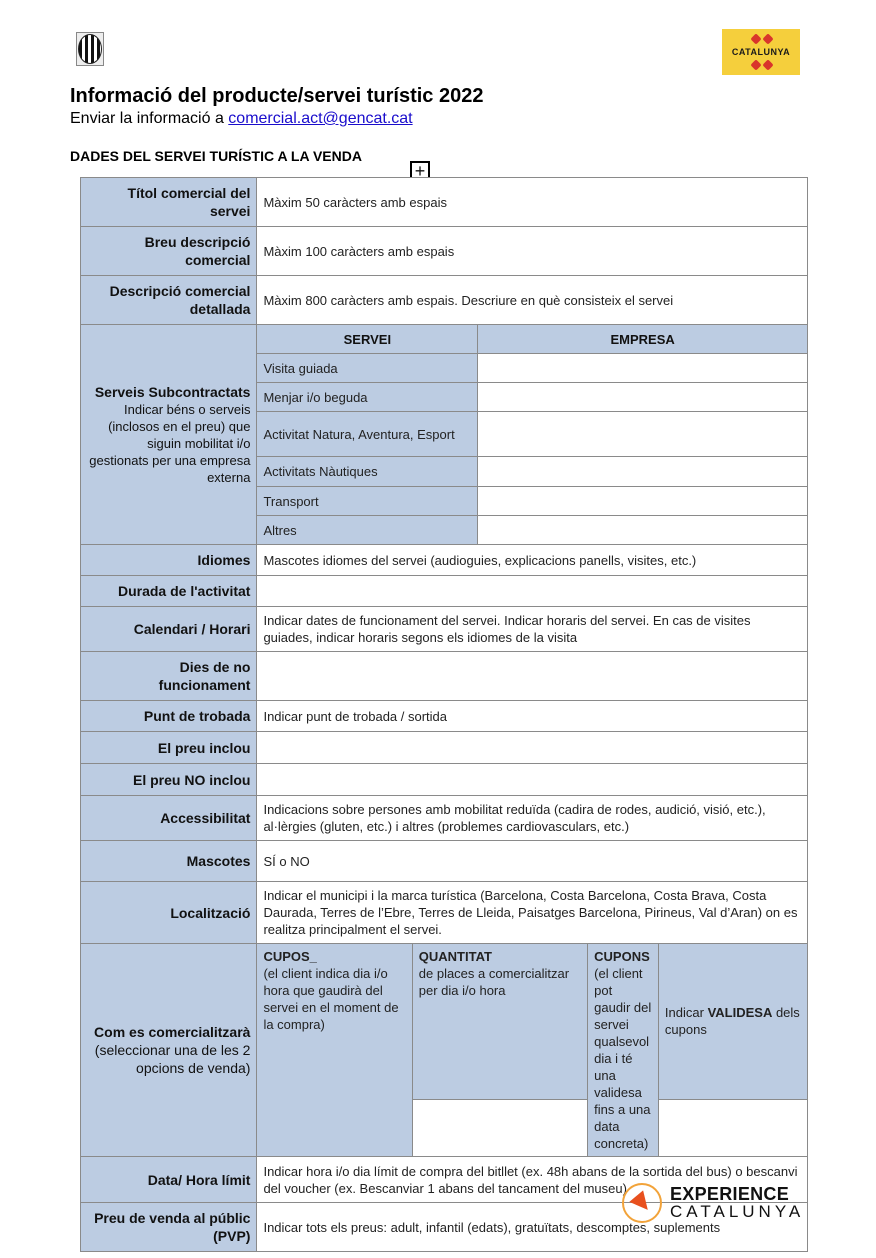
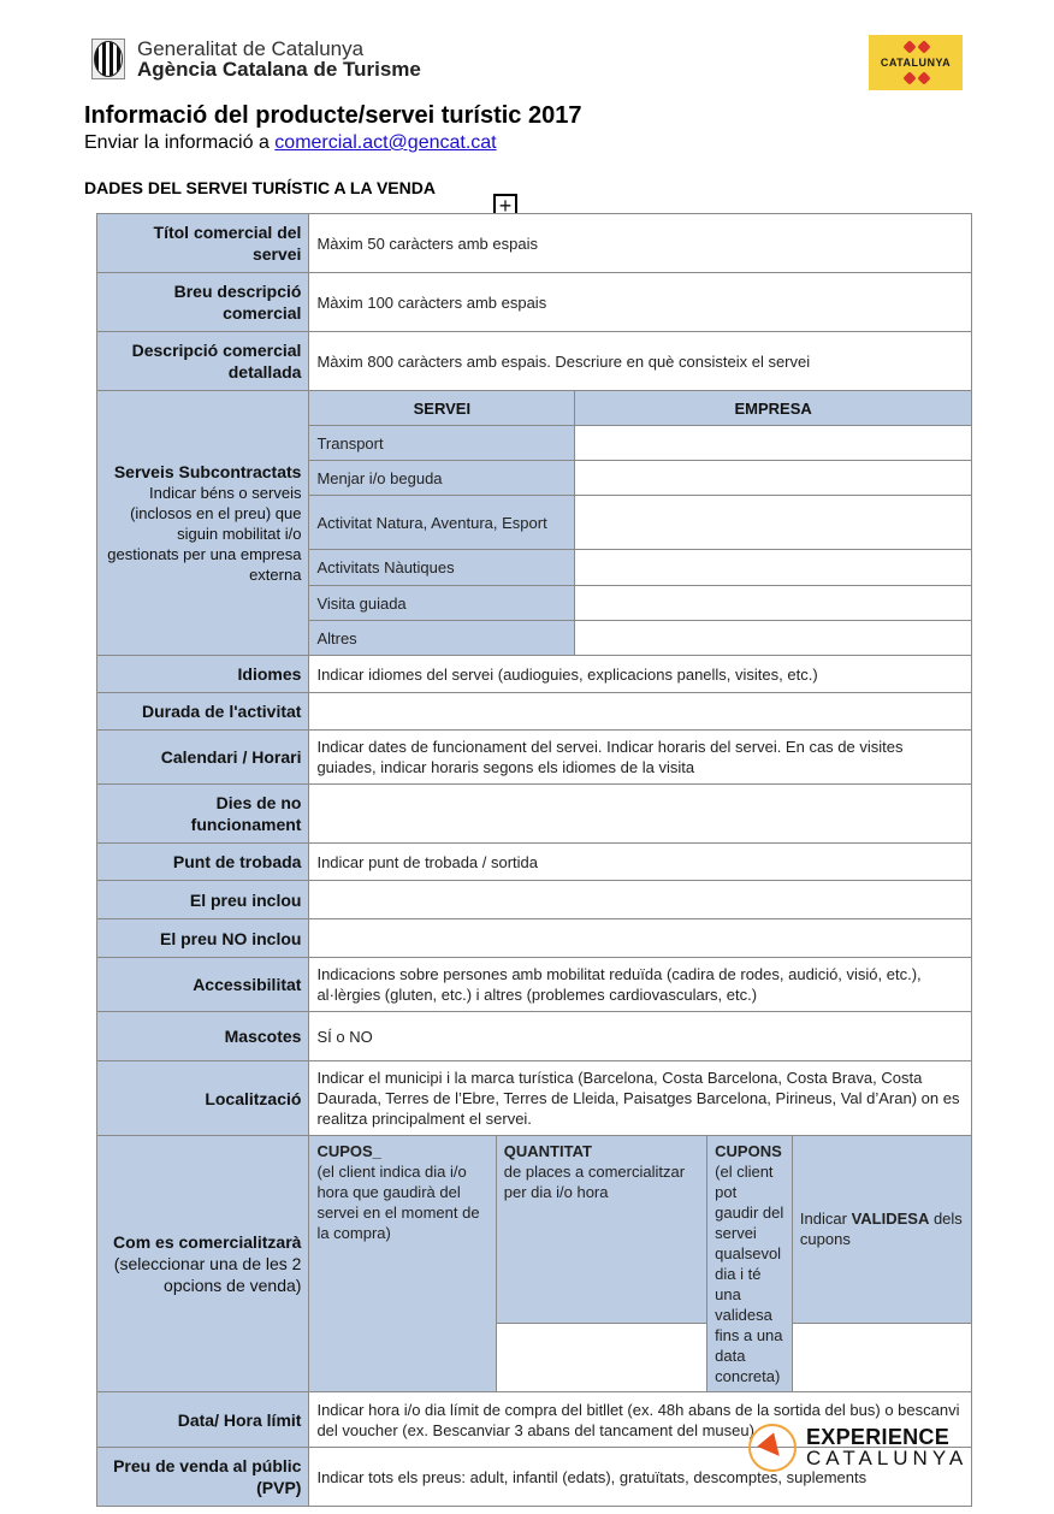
+ Generalitat de Catalunya
+ Agència Catalana de Turisme
  CATALUNYA
- Informació del producte/servei turístic 2022
+ Informació del producte/servei turístic 2017
  Enviar la informació a comercial.act@gencat.cat
  DADES DEL SERVEI TURÍSTIC A LA VENDA
  +
  Títol comercial del servei	Màxim 50 caràcters amb espais
  Breu descripció comercial	Màxim 100 caràcters amb espais
  Descripció comercial detallada	Màxim 800 caràcters amb espais. Descriure en què consisteix el servei
  Serveis Subcontractats Indicar béns o serveis (inclosos en el preu) que siguin mobilitat i/o gestionats per una empresa externa	SERVEI	EMPRESA
- Visita guiada
+ Transport
  Menjar i/o beguda
  Activitat Natura, Aventura, Esport
  Activitats Nàutiques
- Transport
+ Visita guiada
  Altres
- Idiomes	Mascotes idiomes del servei (audioguies, explicacions panells, visites, etc.)
+ Idiomes	Indicar idiomes del servei (audioguies, explicacions panells, visites, etc.)
  Durada de l'activitat
  Calendari / Horari	Indicar dates de funcionament del servei. Indicar horaris del servei. En cas de visites guiades, indicar horaris segons els idiomes de la visita
  Dies de no funcionament
  Punt de trobada	Indicar punt de trobada / sortida
  El preu inclou
  El preu NO inclou
  Accessibilitat	Indicacions sobre persones amb mobilitat reduïda (cadira de rodes, audició, visió, etc.), al·lèrgies (gluten, etc.) i altres (problemes cardiovasculars, etc.)
  Mascotes	SÍ o NO
  Localització	Indicar el municipi i la marca turística (Barcelona, Costa Barcelona, Costa Brava, Costa Daurada, Terres de l’Ebre, Terres de Lleida, Paisatges Barcelona, Pirineus, Val d’Aran) on es realitza principalment el servei.
  Com es comercialitzarà (seleccionar una de les 2 opcions de venda)	CUPOS_ (el client indica dia i/o hora que gaudirà del servei en el moment de la compra)	QUANTITAT de places a comercialitzar per dia i/o hora	CUPONS (el client pot gaudir del servei qualsevol dia i té una validesa fins a una data concreta)	Indicar VALIDESA dels cupons
- Data/ Hora límit	Indicar hora i/o dia límit de compra del bitllet (ex. 48h abans de la sortida del bus) o bescanvi del voucher (ex. Bescanviar 1 abans del tancament del museu)
+ Data/ Hora límit	Indicar hora i/o dia límit de compra del bitllet (ex. 48h abans de la sortida del bus) o bescanvi del voucher (ex. Bescanviar 3 abans del tancament del museu)
  Preu de venda al públic (PVP)	Indicar tots els preus: adult, infantil (edats), gratuïtats, descomptes, suplements
  EXPERIENCE
  CATALUNYA
